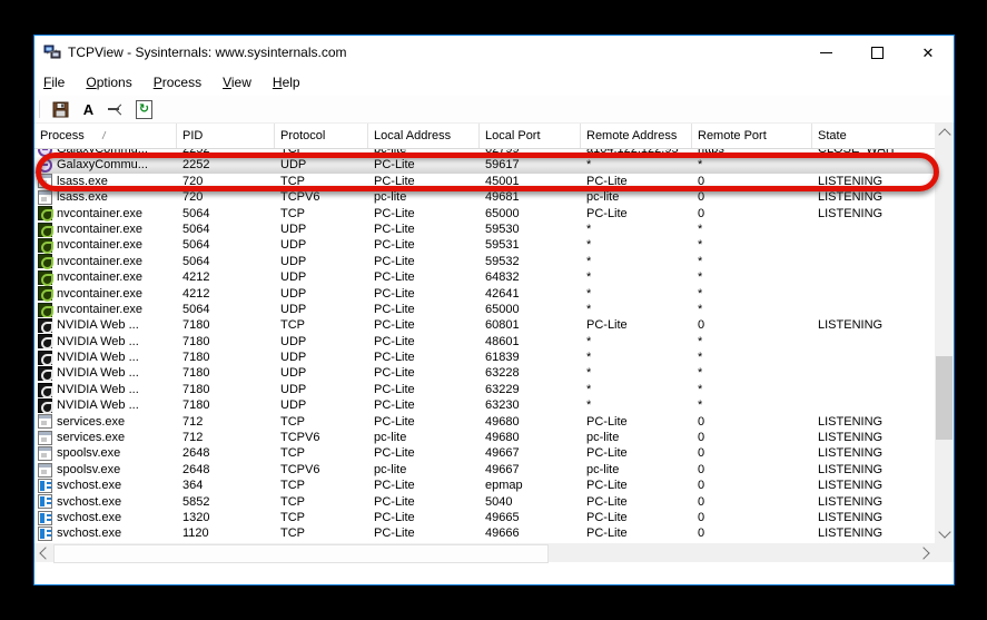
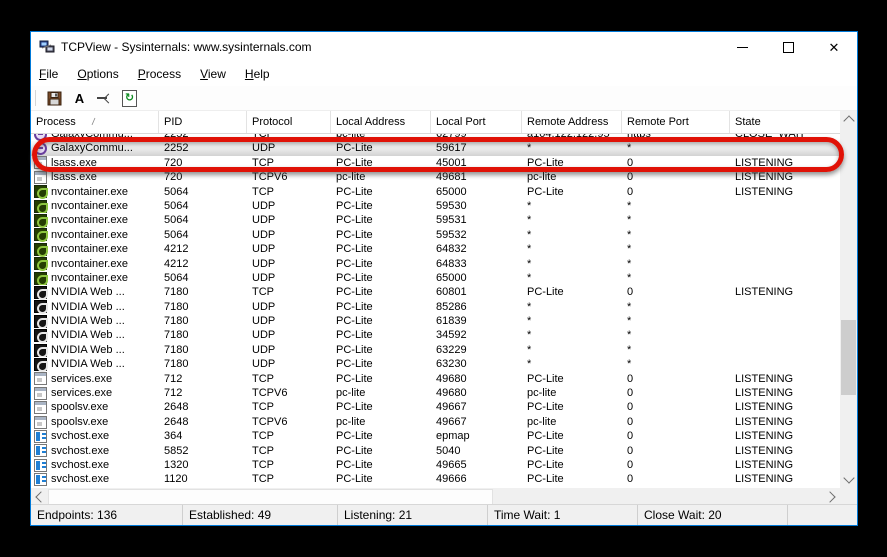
  TCPView - Sysinternals: www.sysinternals.com
  ✕
  File
  Options
  Process
  View
  Help
  A
  ↻
  Process
  PID
  Protocol
  Local Address
  Local Port
  Remote Address
  Remote Port
  State
  GalaxyCommu...
  2252
  TCP
  pc-lite
  62799
  a104.122.122.95
  https
  CLOSE_WAIT
  GalaxyCommu...
  2252
  UDP
  PC-Lite
  59617
  *
  *
  lsass.exe
  720
  TCP
  PC-Lite
  45001
  PC-Lite
  0
  LISTENING
  lsass.exe
  720
  TCPV6
  pc-lite
  49681
  pc-lite
  0
  LISTENING
  nvcontainer.exe
  5064
  TCP
  PC-Lite
  65000
  PC-Lite
  0
  LISTENING
  nvcontainer.exe
  5064
  UDP
  PC-Lite
  59530
  *
  *
  nvcontainer.exe
  5064
  UDP
  PC-Lite
  59531
  *
  *
  nvcontainer.exe
  5064
  UDP
  PC-Lite
  59532
  *
  *
  nvcontainer.exe
  4212
  UDP
  PC-Lite
  64832
  *
  *
  nvcontainer.exe
  4212
  UDP
  PC-Lite
- 42641
+ 64833
  *
  *
  nvcontainer.exe
  5064
  UDP
  PC-Lite
  65000
  *
  *
  NVIDIA Web ...
  7180
  TCP
  PC-Lite
  60801
  PC-Lite
  0
  LISTENING
  NVIDIA Web ...
  7180
  UDP
  PC-Lite
- 48601
+ 85286
  *
  *
  NVIDIA Web ...
  7180
  UDP
  PC-Lite
  61839
  *
  *
  NVIDIA Web ...
  7180
  UDP
  PC-Lite
- 63228
+ 34592
  *
  *
  NVIDIA Web ...
  7180
  UDP
  PC-Lite
  63229
  *
  *
  NVIDIA Web ...
  7180
  UDP
  PC-Lite
  63230
  *
  *
  services.exe
  712
  TCP
  PC-Lite
  49680
  PC-Lite
  0
  LISTENING
  services.exe
  712
  TCPV6
  pc-lite
  49680
  pc-lite
  0
  LISTENING
  spoolsv.exe
  2648
  TCP
  PC-Lite
  49667
  PC-Lite
  0
  LISTENING
  spoolsv.exe
  2648
  TCPV6
  pc-lite
  49667
  pc-lite
  0
  LISTENING
  svchost.exe
  364
  TCP
  PC-Lite
  epmap
  PC-Lite
  0
  LISTENING
  svchost.exe
  5852
  TCP
  PC-Lite
  5040
  PC-Lite
  0
  LISTENING
  svchost.exe
  1320
  TCP
  PC-Lite
  49665
  PC-Lite
  0
  LISTENING
  svchost.exe
  1120
  TCP
  PC-Lite
  49666
  PC-Lite
  0
  LISTENING
+ Endpoints: 136
+ Established: 49
+ Listening: 21
+ Time Wait: 1
+ Close Wait: 20
